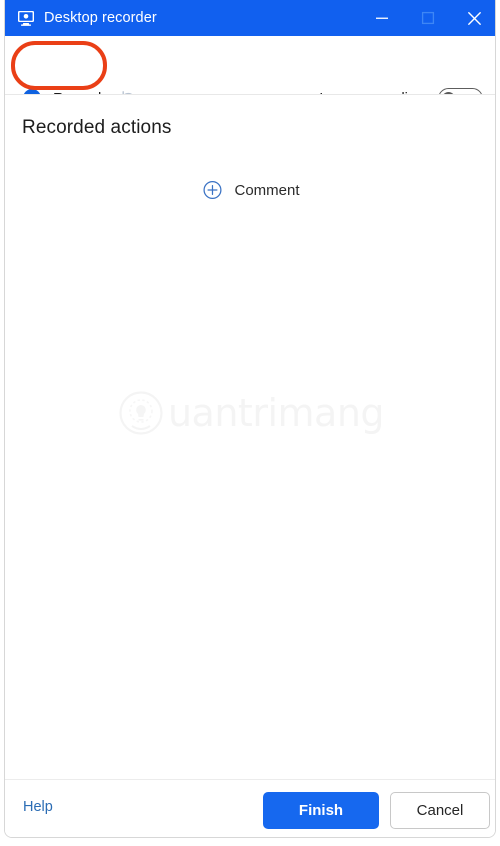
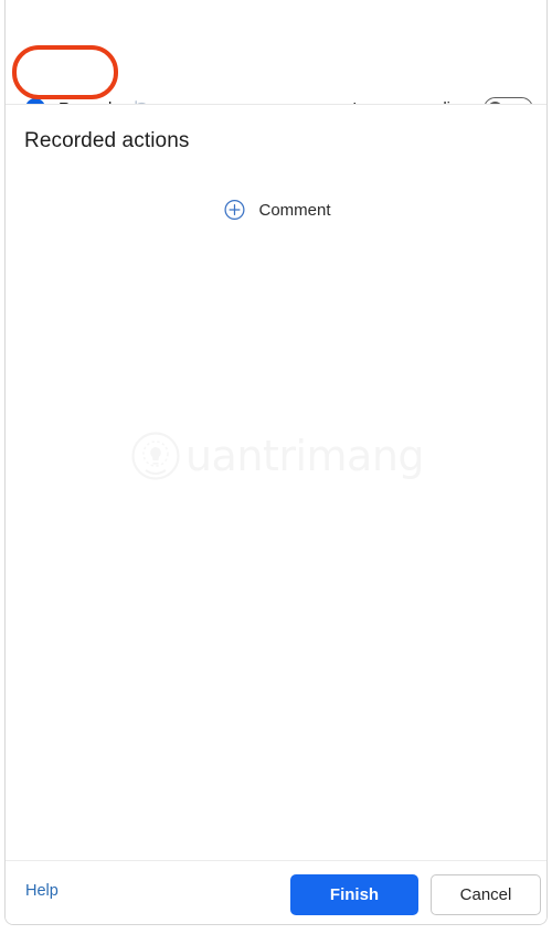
- Desktop recorder
  Recorded actions
  Comment
  Help
  Finish
  Cancel
